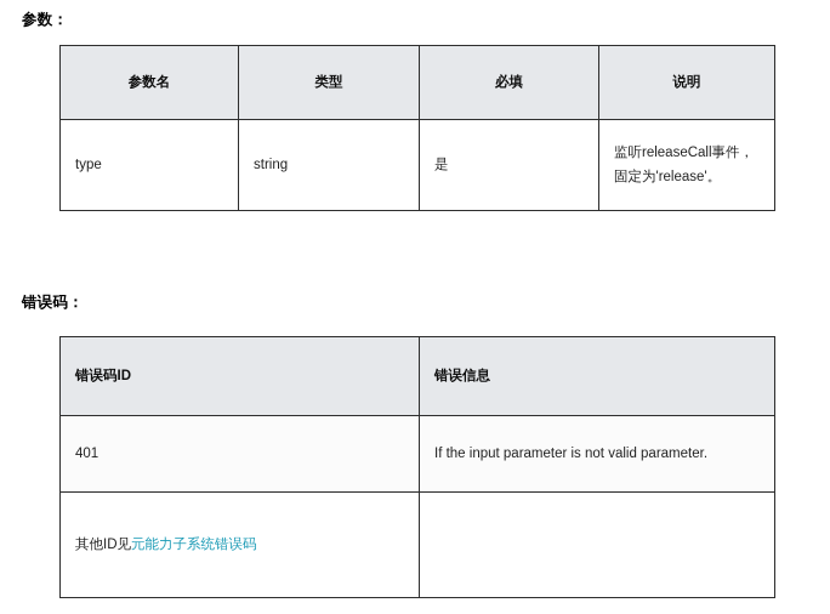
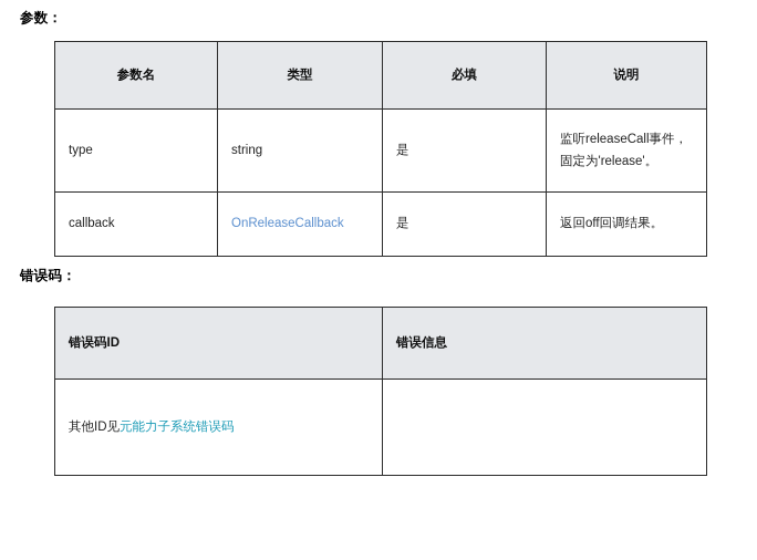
  参数：
  参数名	类型	必填	说明
  type	string	是	监听releaseCall事件， 固定为'release'。
+ callback	OnReleaseCallback	是	返回off回调结果。
  错误码：
  错误码ID	错误信息
- 401	If the input parameter is not valid parameter.
  其他ID见元能力子系统错误码
